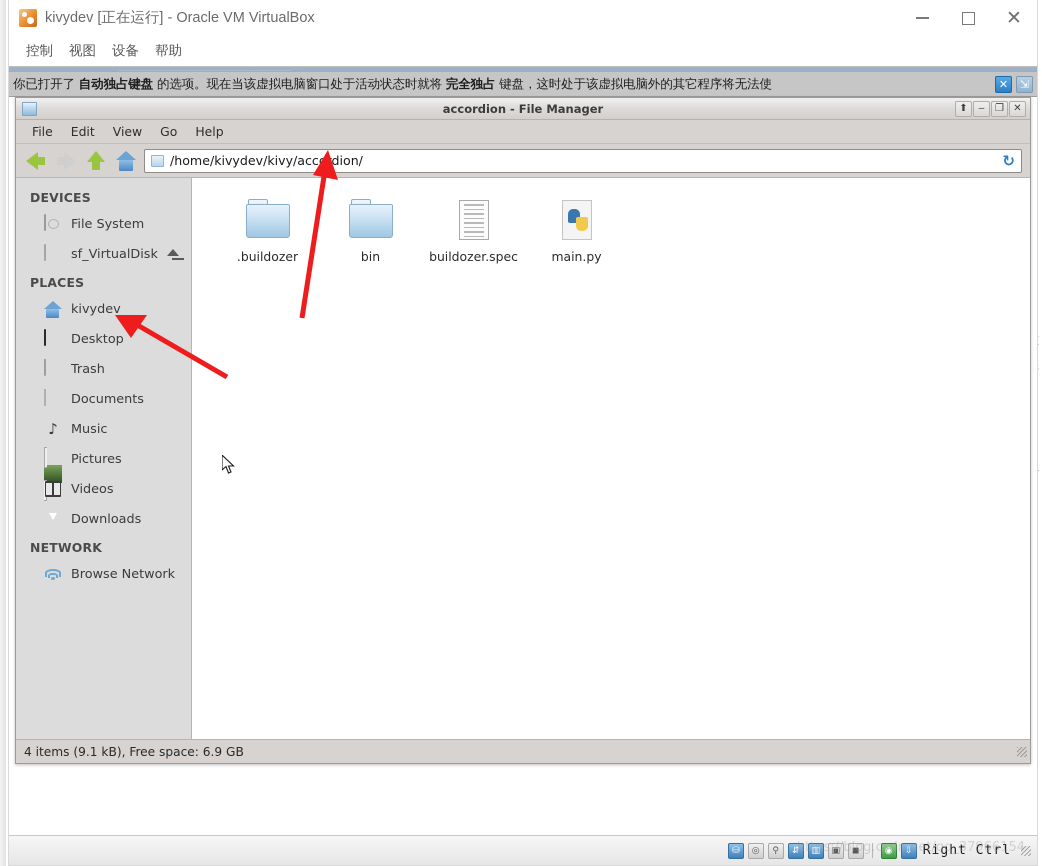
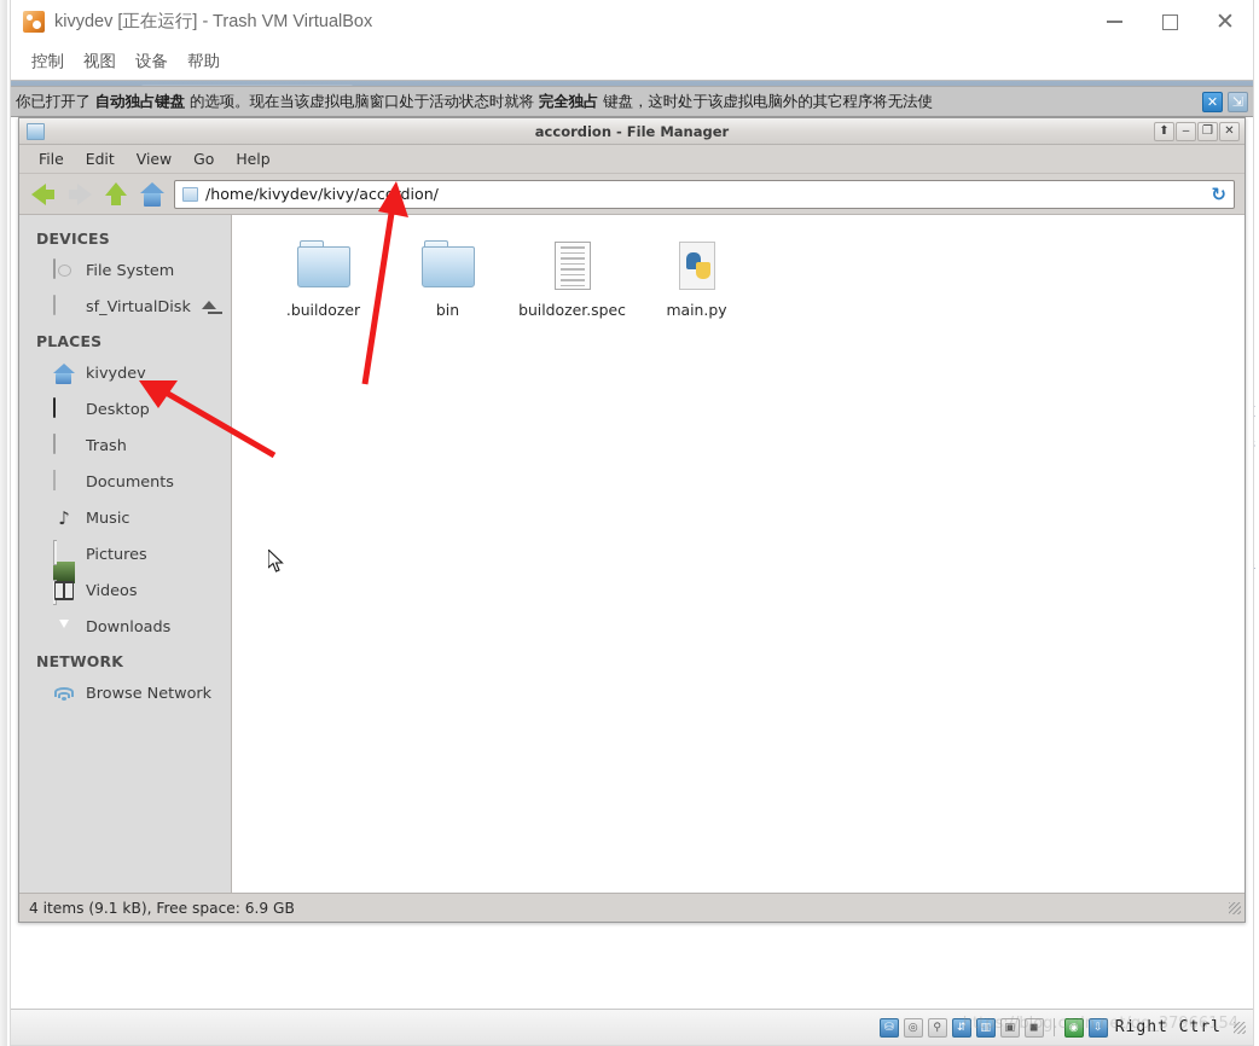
- kivydev [正在运行] - Oracle VM VirtualBox
+ kivydev [正在运行] - Trash VM VirtualBox
  ✕
  控制
  视图
  设备
  帮助
  你已打开了 自动独占键盘 的选项。现在当该虚拟电脑窗口处于活动状态时就将 完全独占 键盘，这时处于该虚拟电脑外的其它程序将无法使
  ✕
  ⇲
  accordion - File Manager
  ⬆
  –
  ❐
  ✕
  File
  Edit
  View
  Go
  Help
  /home/kivydev/kivy/accdion/
  ↻
  DEVICES
  File System
  sf_VirtualDisk
  PLACES
  kivydev
  Desktop
  Trash
  Documents
  ♪
  Music
  Pictures
  Videos
  Downloads
  NETWORK
  Browse Network
  .buildozer
  bin
  buildozer.spec
  main.py
  4 items (9.1 kB), Free space: 6.9 GB
  https://blog.csdn.net/qq_37966154
  ⛁
  ◎
  ⚲
  ⇵
  ▥
  ▣
  ◼
  ◉
  ⇩
  Right Ctrl
